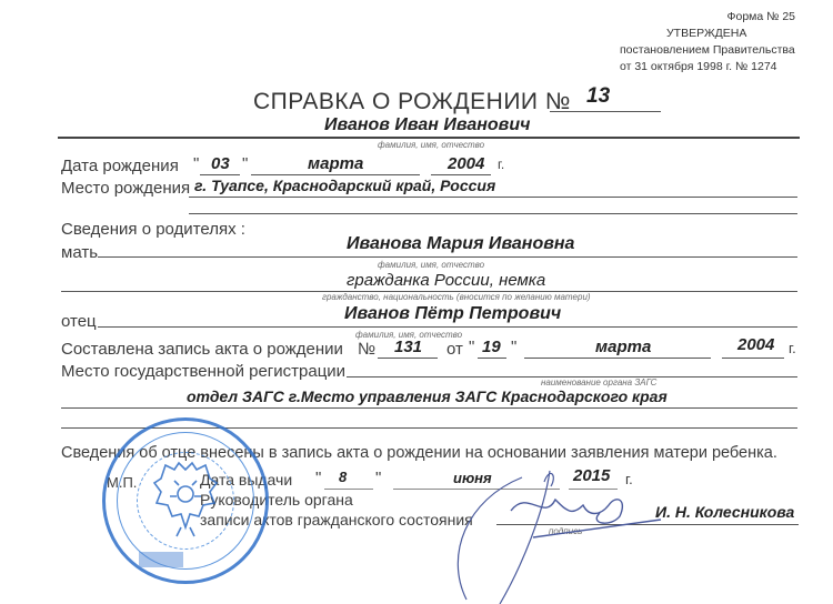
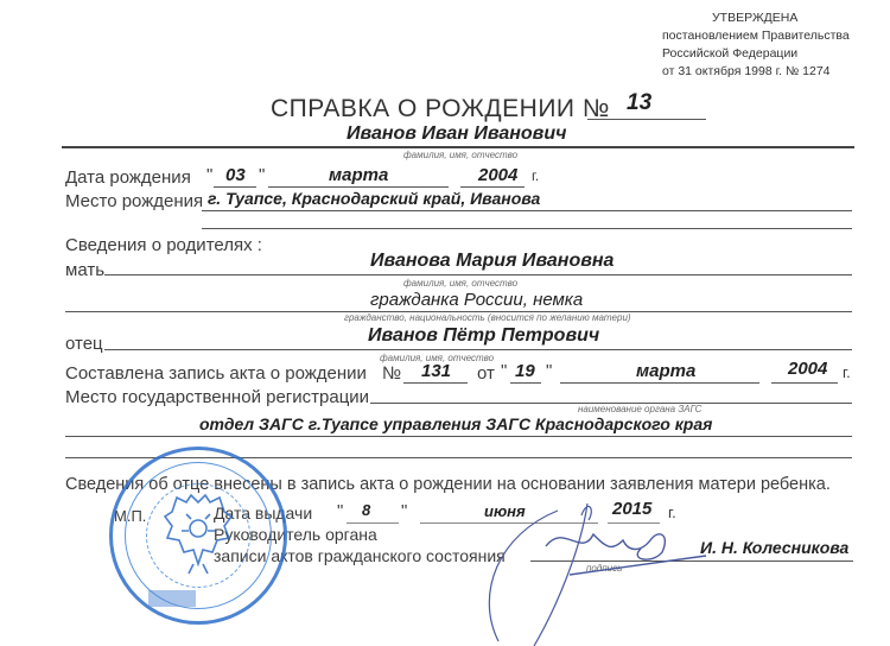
- Форма № 25
  УТВЕРЖДЕНА
  постановлением Правительства
+ Российской Федерации
  от 31 октября 1998 г. № 1274
  СПРАВКА О РОЖДЕНИИ №
  13
  Иванов Иван Иванович
  фамилия, имя, отчество
  Дата рождения
  "
  03
  "
  марта
  2004
  г.
  Место рождения
- г. Туапсе, Краснодарский край, Россия
+ г. Туапсе, Краснодарский край, Иванова
  Сведения о родителях :
  мать
  Иванова Мария Ивановна
  фамилия, имя, отчество
  гражданка России, немка
  гражданство, национальность (вносится по желанию матери)
  отец
  Иванов Пётр Петрович
  фамилия, имя, отчество
  Составлена запись акта о рождении
  №
  131
  от
  "
  19
  "
  марта
  2004
  г.
  Место государственной регистрации
  наименование органа ЗАГС
- отдел ЗАГС г.Место управления ЗАГС Краснодарского края
+ отдел ЗАГС г.Туапсе управления ЗАГС Краснодарского края
  Сведения об отце внесены в запись акта о рождении на основании заявления матери ребенка.
  М.П.
  Дата выдачи
  "
  8
  "
  июня
  2015
  г.
  Руководитель органа
  записи актов гражданского состояния
  подпи
  И. Н. Колесникова
